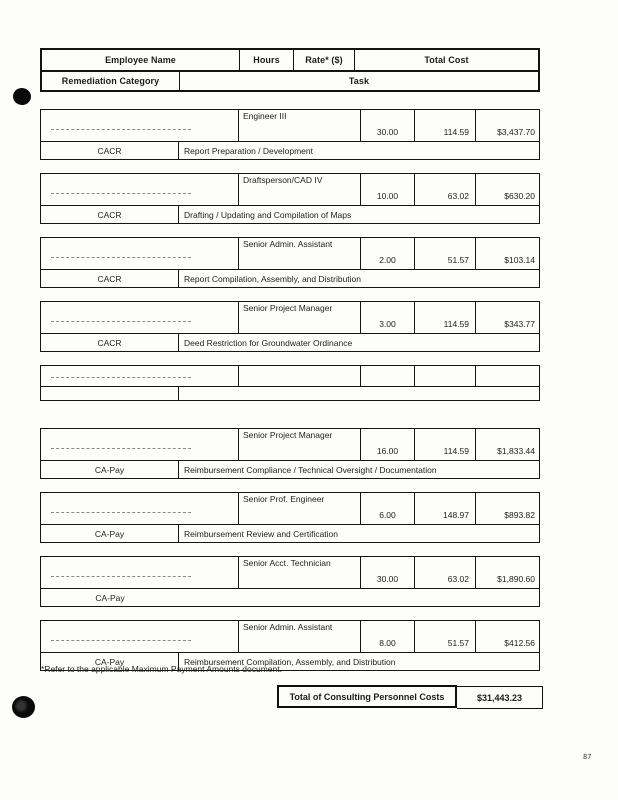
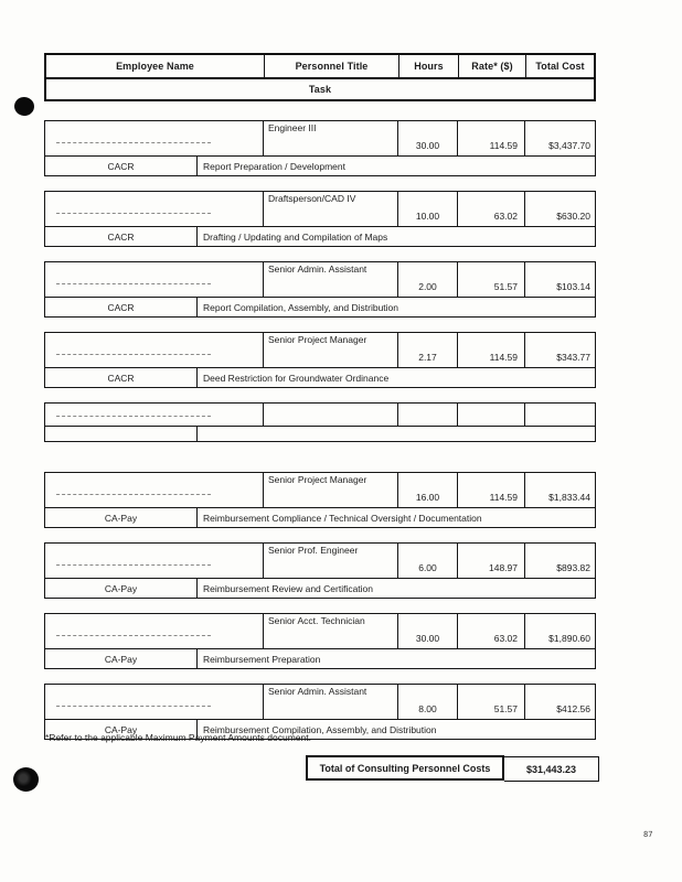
  Employee Name
+ Personnel Title
  Hours
  Rate* ($)
  Total Cost
- Remediation Category
  Task
  Engineer III
  30.00
  114.59
  $3,437.70
  CACR
  Report Preparation / Development
  Draftsperson/CAD IV
  10.00
  63.02
  $630.20
  CACR
  Drafting / Updating and Compilation of Maps
  Senior Admin. Assistant
  2.00
  51.57
  $103.14
  CACR
  Report Compilation, Assembly, and Distribution
  Senior Project Manager
- 3.00
+ 2.17
  114.59
  $343.77
  CACR
  Deed Restriction for Groundwater Ordinance
  Senior Project Manager
  16.00
  114.59
  $1,833.44
  CA-Pay
  Reimbursement Compliance / Technical Oversight / Documentation
  Senior Prof. Engineer
  6.00
  148.97
  $893.82
  CA-Pay
  Reimbursement Review and Certification
  Senior Acct. Technician
  30.00
  63.02
  $1,890.60
  CA-Pay
+ Reimbursement Preparation
  Senior Admin. Assistant
  8.00
  51.57
  $412.56
  CA-Pay
  Reimbursement Compilation, Assembly, and Distribution
  *Refer to the applicable Maximum Payment Amounts document.
  Total of Consulting Personnel Costs
  $31,443.23
  87
